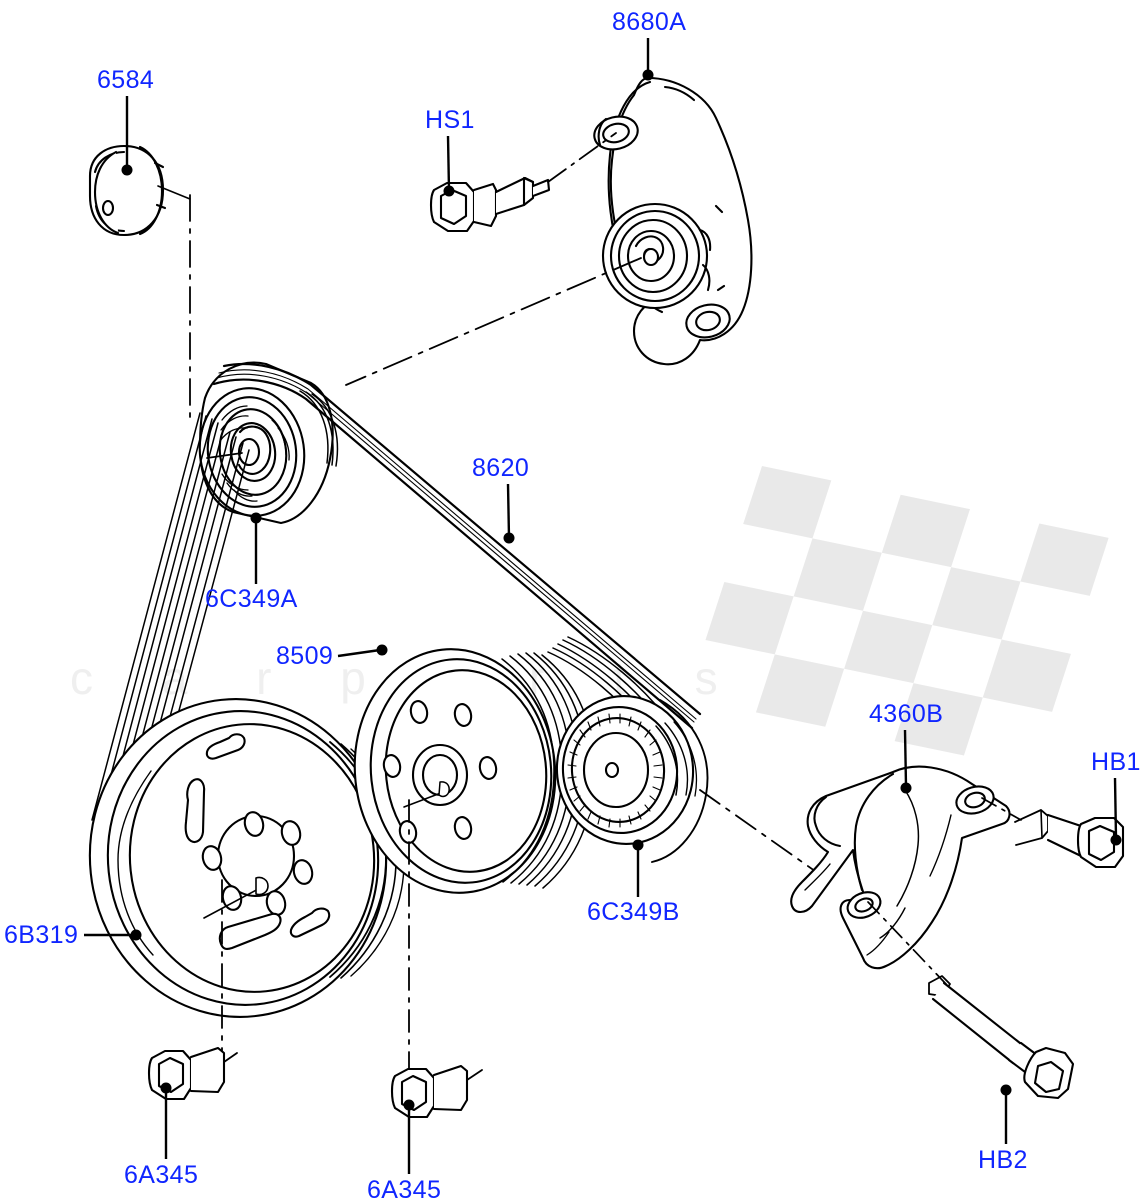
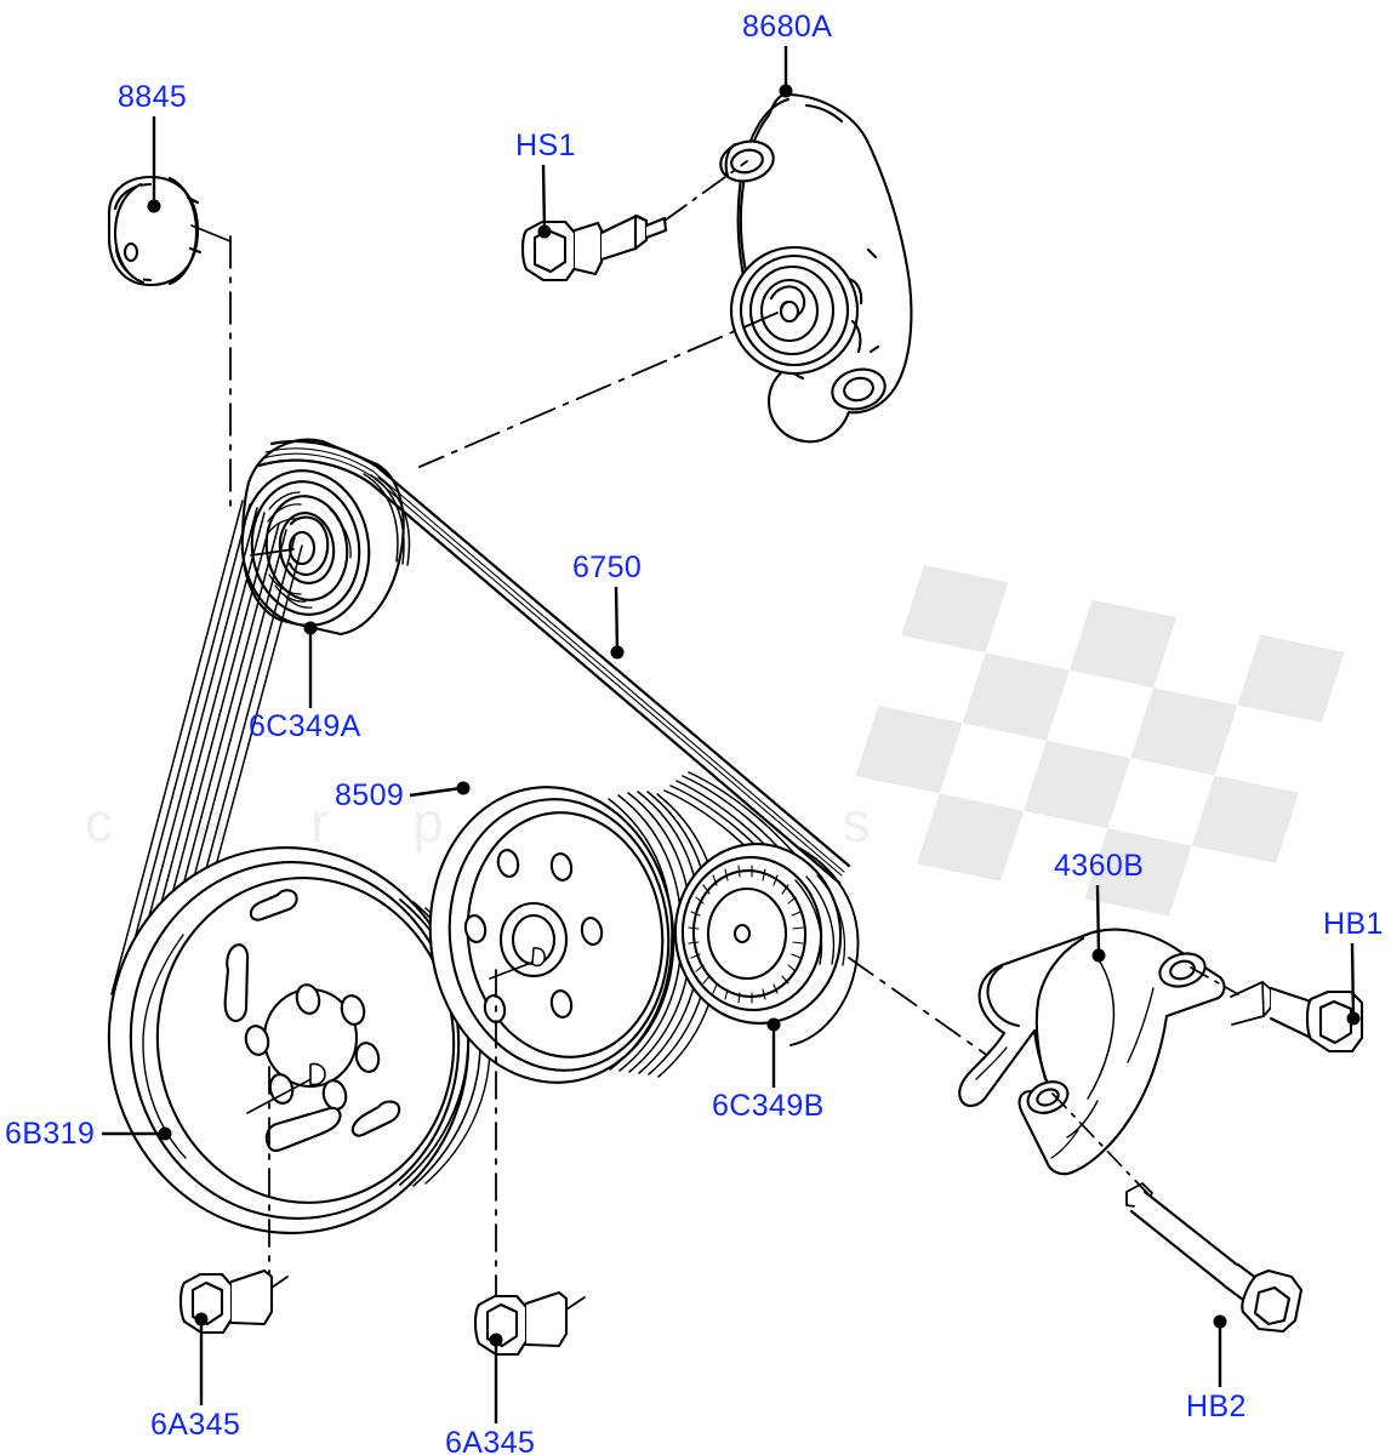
- 6584
+ 8845
  HS1
  8680A
- 8620
+ 6750
  6C349A
  8509
  6B319
  6C349B
  4360B
  HB1
  HB2
  6A345
  6A345
